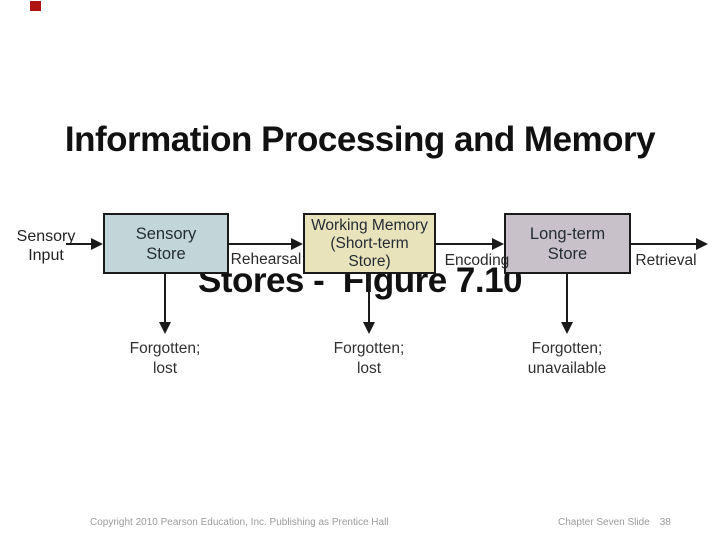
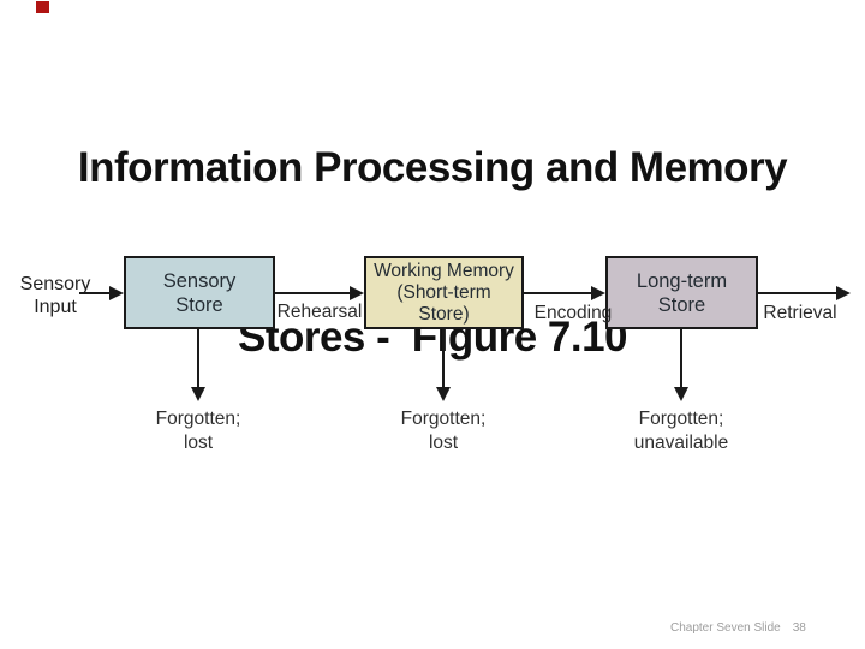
  Information Processing and Memory
  Stores - Fgure 7.10
  Sensory
  Input
  Sensory
  Store
  Working Memory
  (Short-term
  Store)
  Long-term
  Store
  Rehearsal
  Encoding
  Retrieval
  Forgotten;
  lost
  Forgotten;
  lost
  Forgotten;
  unavailable
- Copyright 2010 Pearson Education, Inc. Publishing as Prentice Hall
  Chapter Seven Slide
  38
